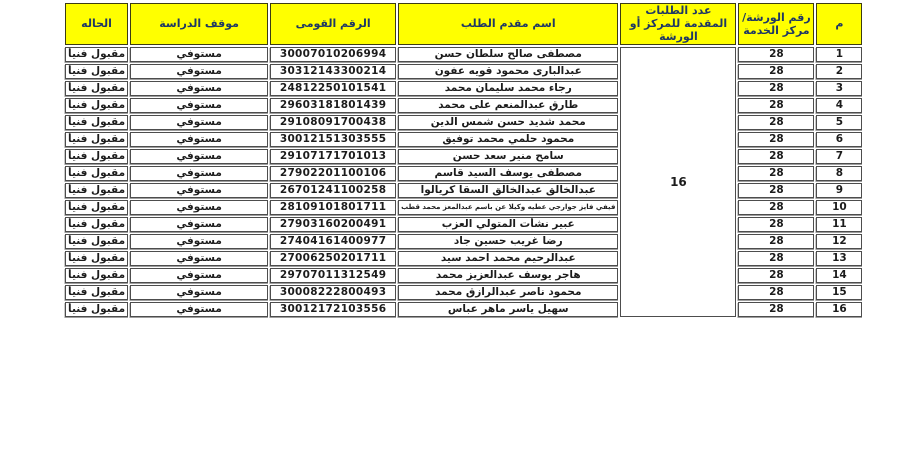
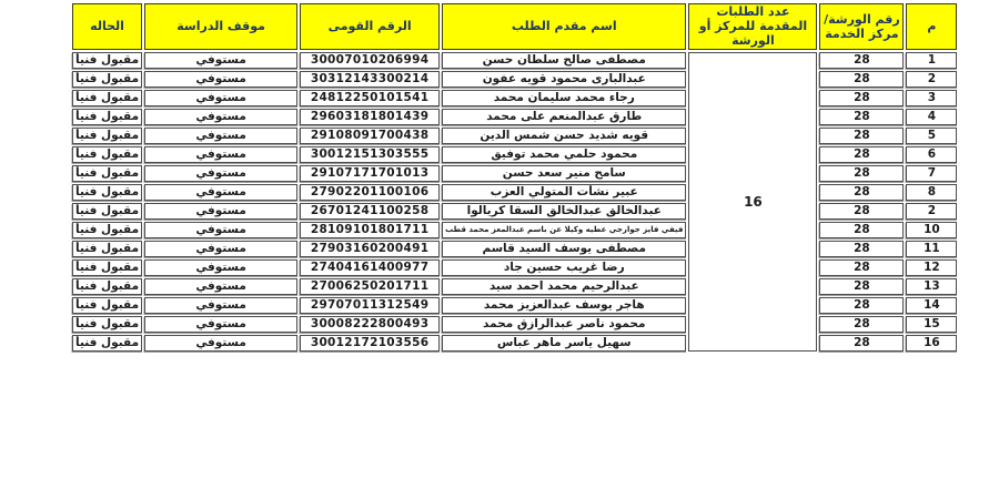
  م	رقم الورشة/ مركز الخدمة	عدد الطلبات المقدمة للمركز أو الورشة	اسم مقدم الطلب	الرقم القومى	موقف الدراسة	الحاله
  1	28	16	مصطفى صالح سلطان حسن	30007010206994	مستوفي	مقبول فنيأ
  2	28	عبدالبارى محمود قويه عفون	30312143300214	مستوفي	مقبول فنيأ
  3	28	رجاء محمد سليمان محمد	24812250101541	مستوفي	مقبول فنيأ
  4	28	طارق عبدالمنعم على محمد	29603181801439	مستوفي	مقبول فنيأ
- 5	28	محمد شديد حسن شمس الدين	29108091700438	مستوفي	مقبول فنيأ
+ 5	28	قويه شديد حسن شمس الدين	29108091700438	مستوفي	مقبول فنيأ
  6	28	محمود حلمي محمد توفيق	30012151303555	مستوفي	مقبول فنيأ
  7	28	سامح منير سعد حسن	29107171701013	مستوفي	مقبول فنيأ
- 8	28	مصطفى يوسف السيد قاسم	27902201100106	مستوفي	مقبول فنيأ
+ 8	28	عبير نشأت المتولي العزب	27902201100106	مستوفي	مقبول فنيأ
- 9	28	عبدالخالق عبدالخالق السقا كريالوا	26701241100258	مستوفي	مقبول فنيأ
+ 2	28	عبدالخالق عبدالخالق السقا كريالوا	26701241100258	مستوفي	مقبول فنيأ
  10	28	فيفي فايز جوارجي عطيه وكيلا عن باسم عبدالمعز محمد قطب	28109101801711	مستوفي	مقبول فنيأ
- 11	28	عبير نشأت المتولي العزب	27903160200491	مستوفي	مقبول فنيأ
+ 11	28	مصطفى يوسف السيد قاسم	27903160200491	مستوفي	مقبول فنيأ
  12	28	رضا غريب حسين جاد	27404161400977	مستوفي	مقبول فنيأ
  13	28	عبدالرحيم محمد احمد سيد	27006250201711	مستوفي	مقبول فنيأ
  14	28	هاجر يوسف عبدالعزيز محمد	29707011312549	مستوفي	مقبول فنيأ
  15	28	محمود ناصر عبدالرازق محمد	30008222800493	مستوفي	مقبول فنيأ
  16	28	سهيل ياسر ماهر عباس	30012172103556	مستوفي	مقبول فنيأ
